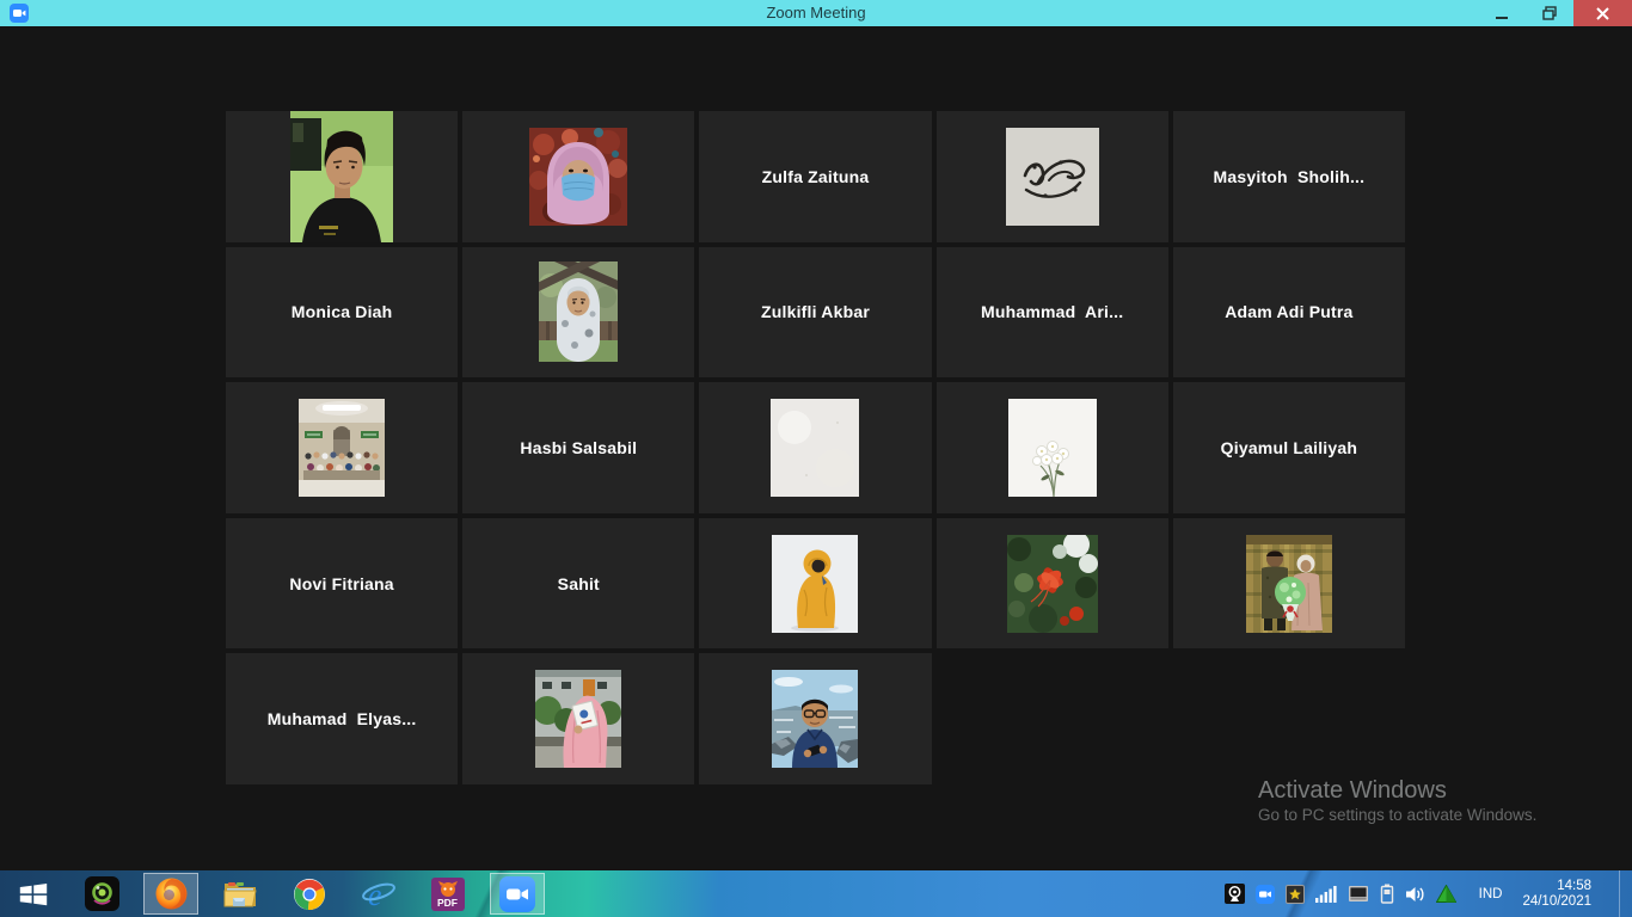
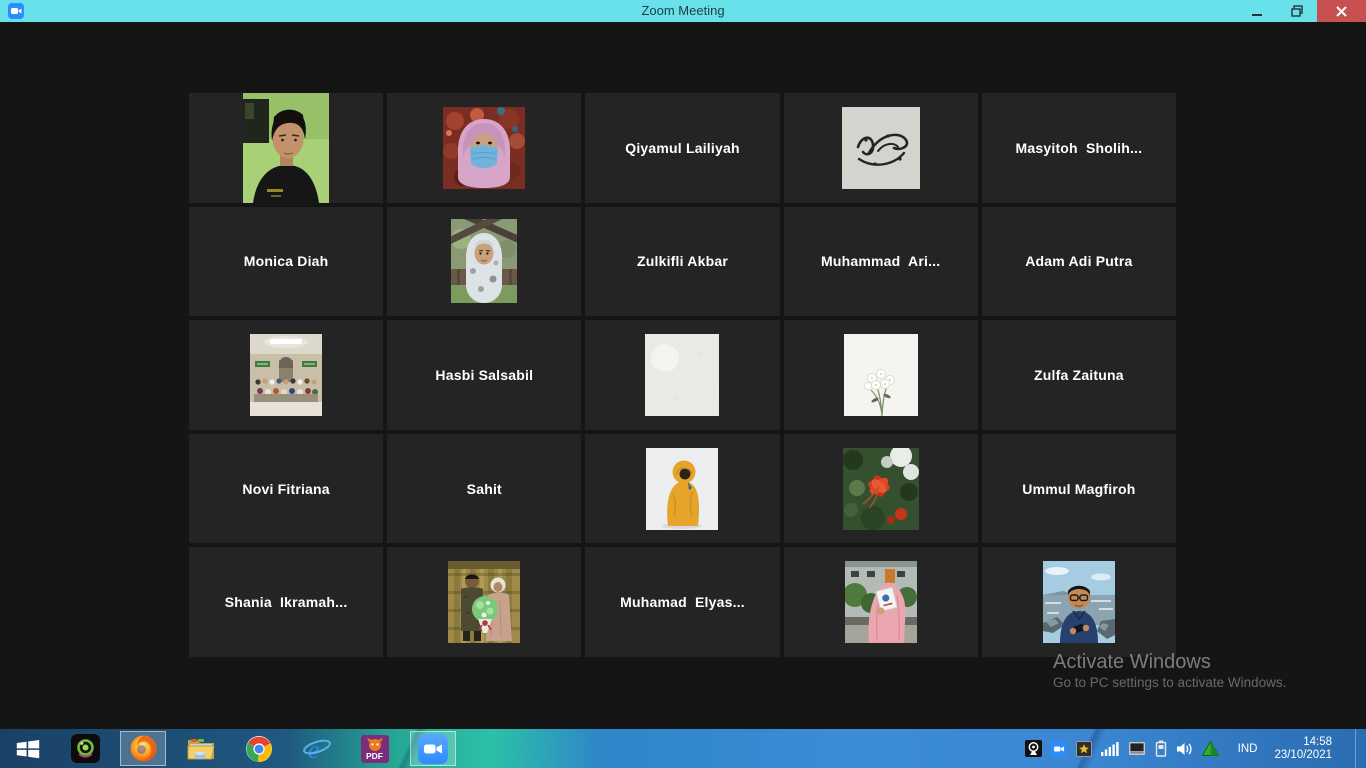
  Zoom Meeting
- Zulfa Zaituna
+ Qiyamul Lailiyah
  Masyitoh Sholih...
  Monica Diah
  Zulkifli Akbar
  Muhammad Ari...
  Adam Adi Putra
  Hasbi Salsabil
- Qiyamul Lailiyah
+ Zulfa Zaituna
  Novi Fitriana
  Sahit
+ Ummul Magfiroh
+ Shania Ikramah...
  Muhamad Elyas...
  Activate Windows
  Go to PC settings to activate Windows.
  e
  PDF
  IND
  14:58
- 24/10/2021
+ 23/10/2021
